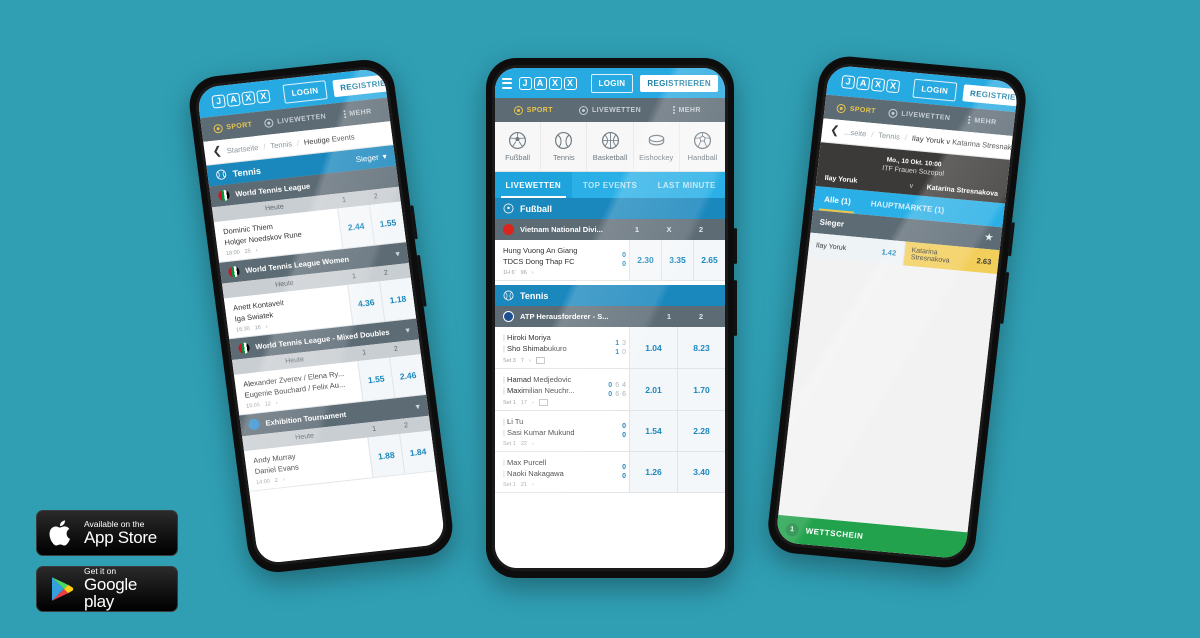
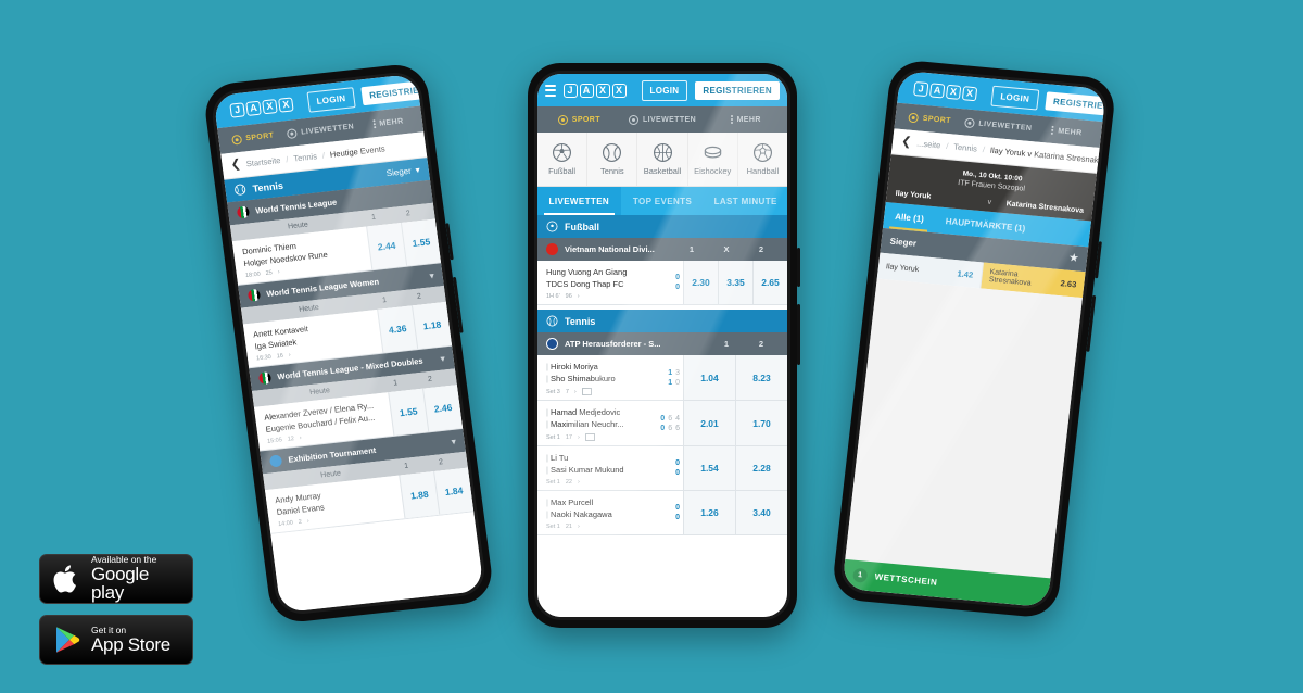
  Available on the
- App Store
+ Google play
  Get it on
- Google play
+ App Store
